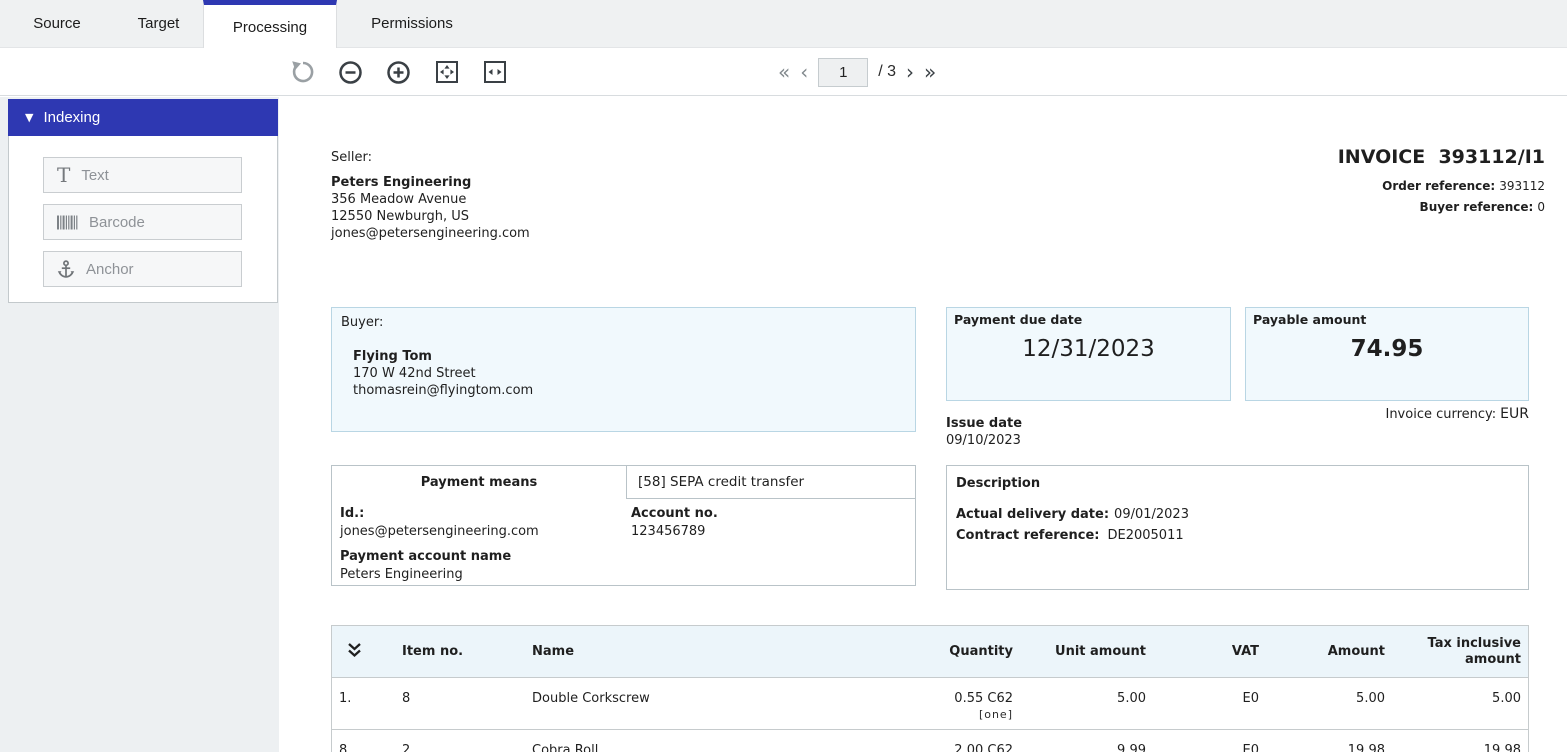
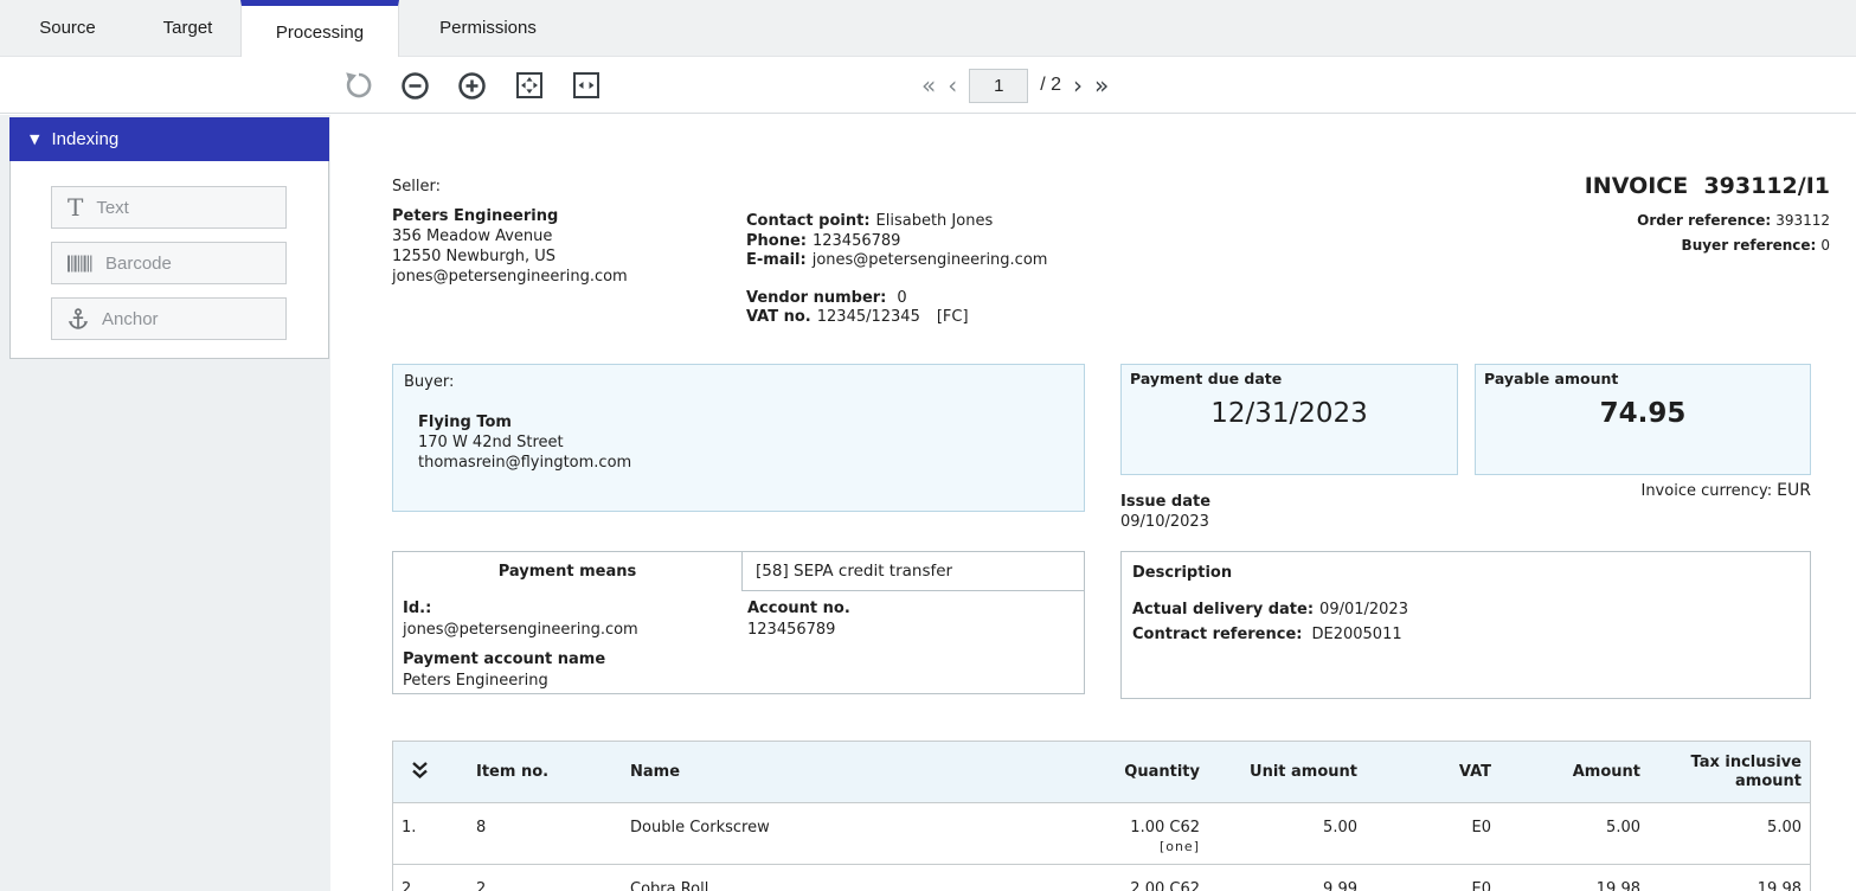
  Source
  Target
  Processing
  Permissions
  «
  ‹
  1
- / 3
+ / 2
  ›
  »
  ▼
  Indexing
  T
  Text
  Barcode
  Anchor
  Seller:
  Peters Engineering
  356 Meadow Avenue
  12550 Newburgh, US
  jones@petersengineering.com
+ Contact point: Elisabeth Jones
+ Phone: 123456789
+ E-mail: jones@petersengineering.com
+ Vendor number: 0
+ VAT no. 12345/12345 [FC]
  INVOICE 393112/I1
  Order reference: 393112
  Buyer reference: 0
  Buyer:
  Flying Tom
  170 W 42nd Street
  thomasrein@flyingtom.com
  Payment due date
  12/31/2023
  Payable amount
  74.95
  Invoice currency: EUR
  Issue date
  09/10/2023
  Payment means
  [58] SEPA credit transfer
  Id.:
  jones@petersengineering.com
  Account no.
  123456789
  Payment account name
  Peters Engineering
  Description
  Actual delivery date: 09/01/2023
  Contract reference: DE2005011
  Item no.
  Name
  Quantity
  Unit amount
  VAT
  Amount
  Tax inclusive amount
  1.
  8
  Double Corkscrew
- 0.55 C62
+ 1.00 C62
  [one]
  5.00
  E0
  5.00
  5.00
- 8.
+ 2.
  2
  Cobra Roll
  2.00 C62
  9.99
  E0
  19.98
  19.98
